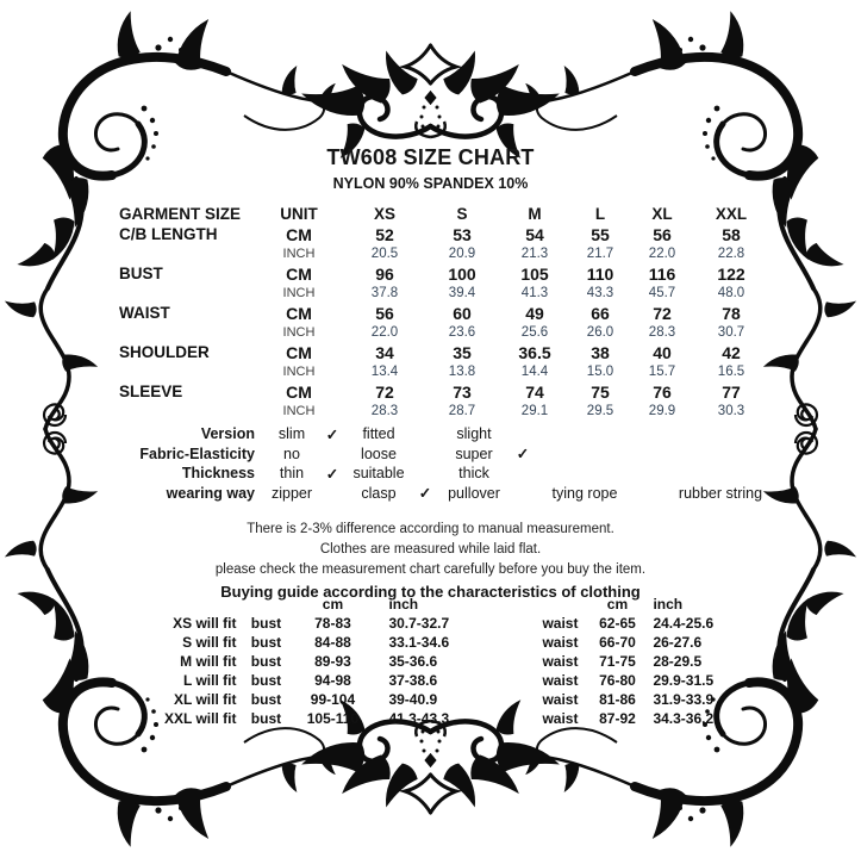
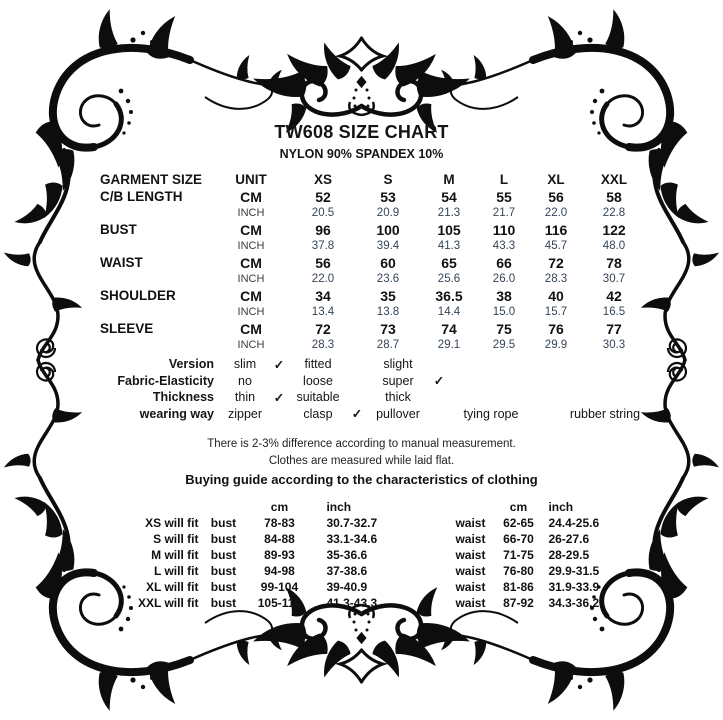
  TW608 SIZE CHART
  NYLON 90% SPANDEX 10%
  GARMENT SIZE	UNIT	XS	S	M	L	XL	XXL
  C/B LENGTH	CM	52	53	54	55	56	58
  	INCH	20.5	20.9	21.3	21.7	22.0	22.8
  BUST	CM	96	100	105	110	116	122
  	INCH	37.8	39.4	41.3	43.3	45.7	48.0
- WAIST	CM	56	60	49	66	72	78
+ WAIST	CM	56	60	65	66	72	78
  	INCH	22.0	23.6	25.6	26.0	28.3	30.7
  SHOULDER	CM	34	35	36.5	38	40	42
  	INCH	13.4	13.8	14.4	15.0	15.7	16.5
  SLEEVE	CM	72	73	74	75	76	77
  	INCH	28.3	28.7	29.1	29.5	29.9	30.3
  Version
  slim
  ✓
  fitted
  slight
  Fabric-Elasticity
  no
  loose
  super
  ✓
  Thickness
  thin
  ✓
  suitable
  thick
  wearing way
  zipper
  clasp
  ✓
  pullover
  tying rope
  rubber string
  There is 2-3% difference according to manual measurement.
  Clothes are measured while laid flat.
- please check the measurement chart carefully before you buy the item.
  Buying guide according to the characteristics of clothing
  		cm	inch
  XS will fit	bust	78-83	30.7-32.7
  S will fit	bust	84-88	33.1-34.6
  M will fit	bust	89-93	35-36.6
  L will fit	bust	94-98	37-38.6
  XL will fit	bust	99-104	39-40.9
  XXL will fit	bust	105-110	41.3-43.3
  	cm	inch
  waist	62-65	24.4-25.6
  waist	66-70	26-27.6
  waist	71-75	28-29.5
  waist	76-80	29.9-31.5
  waist	81-86	31.9-33.9
  waist	87-92	34.3-36.2
